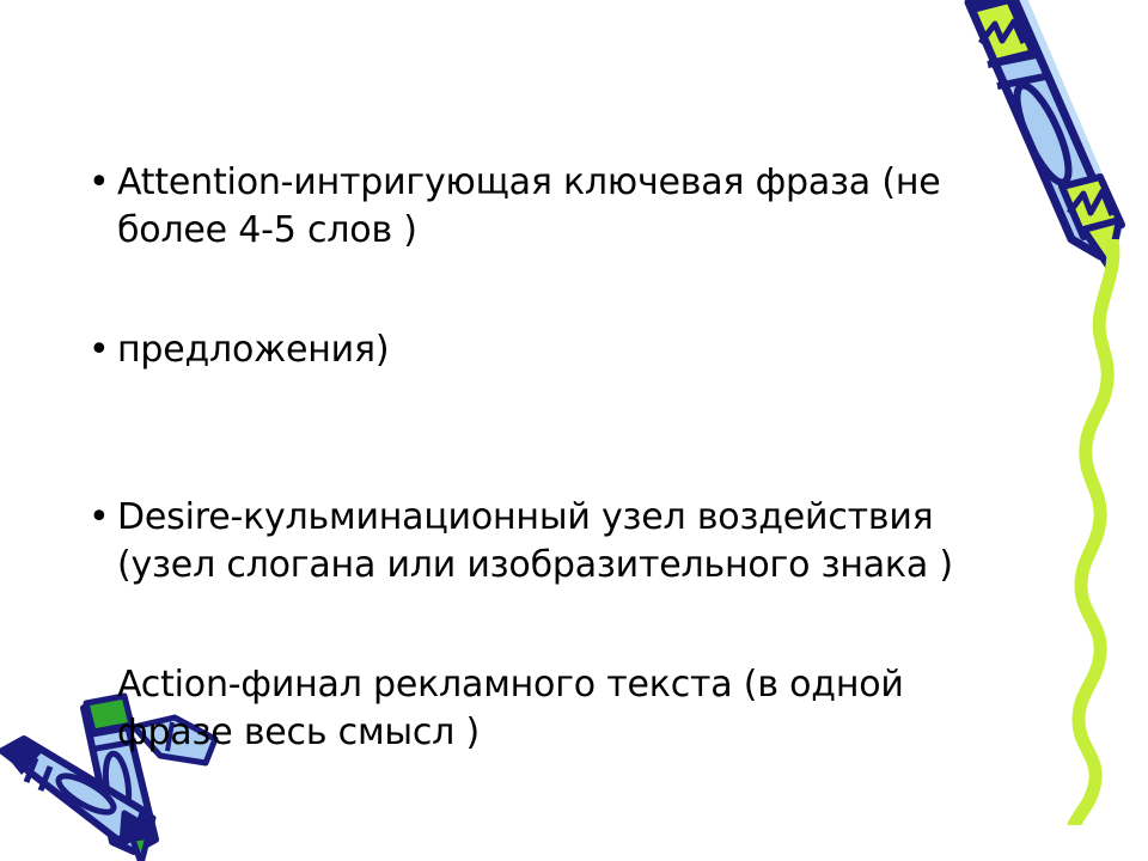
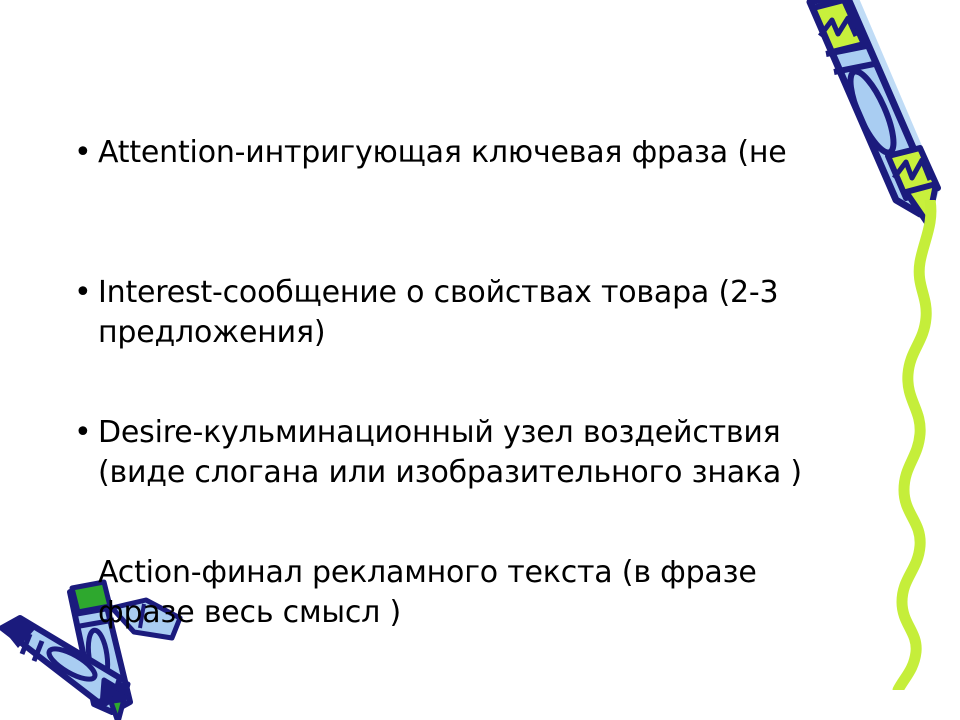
  •
  Attention-интригующая ключевая фраза (не
- более 4-5 слов )
  •
+ Interest-сообщение о свойствах товара (2-3
  предложения)
  •
  Desire-кульминационный узел воздействия
- (узел слогана или изобразительного знака )
+ (виде слогана или изобразительного знака )
- Action-финал рекламного текста (в одной
+ Action-финал рекламного текста (в фразе
  фразе весь смысл )
